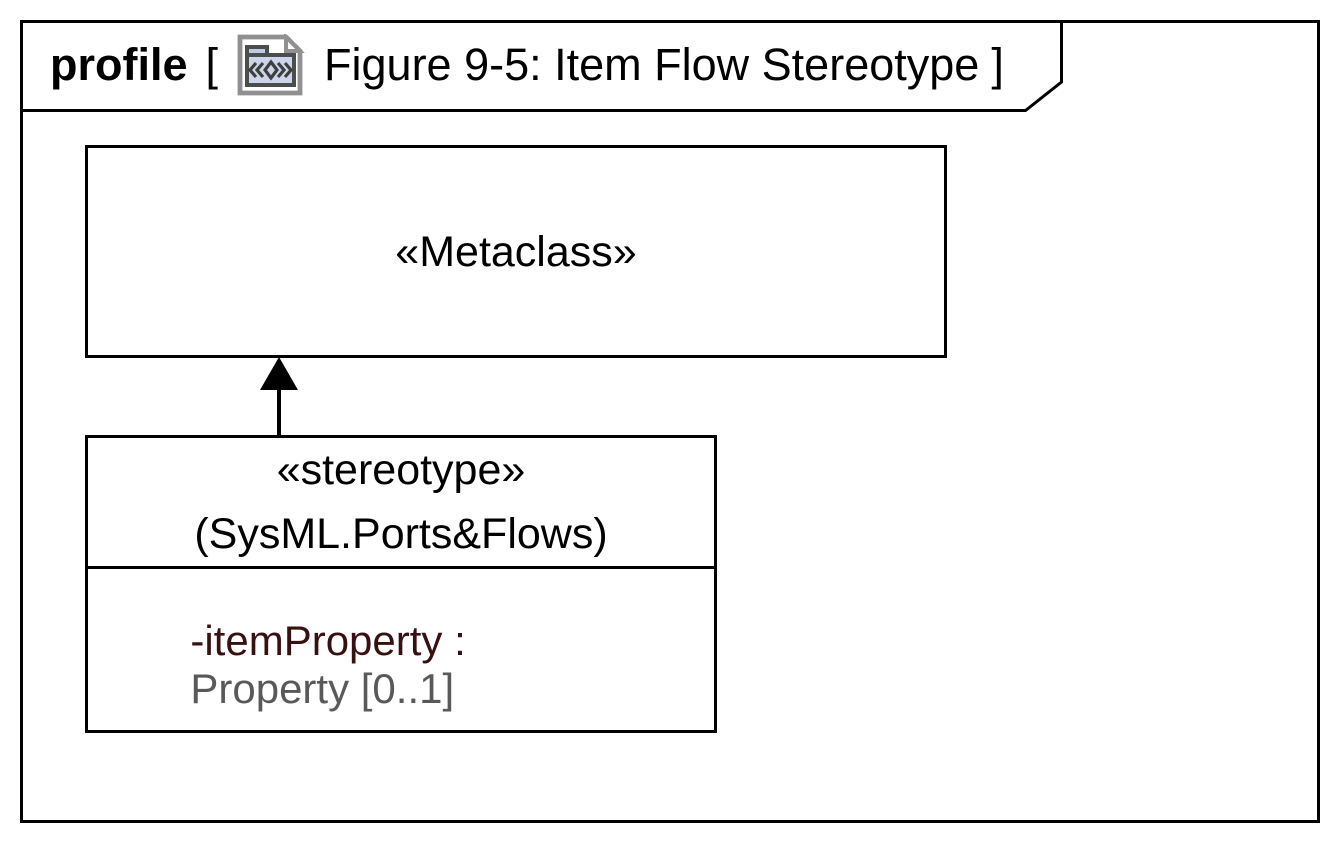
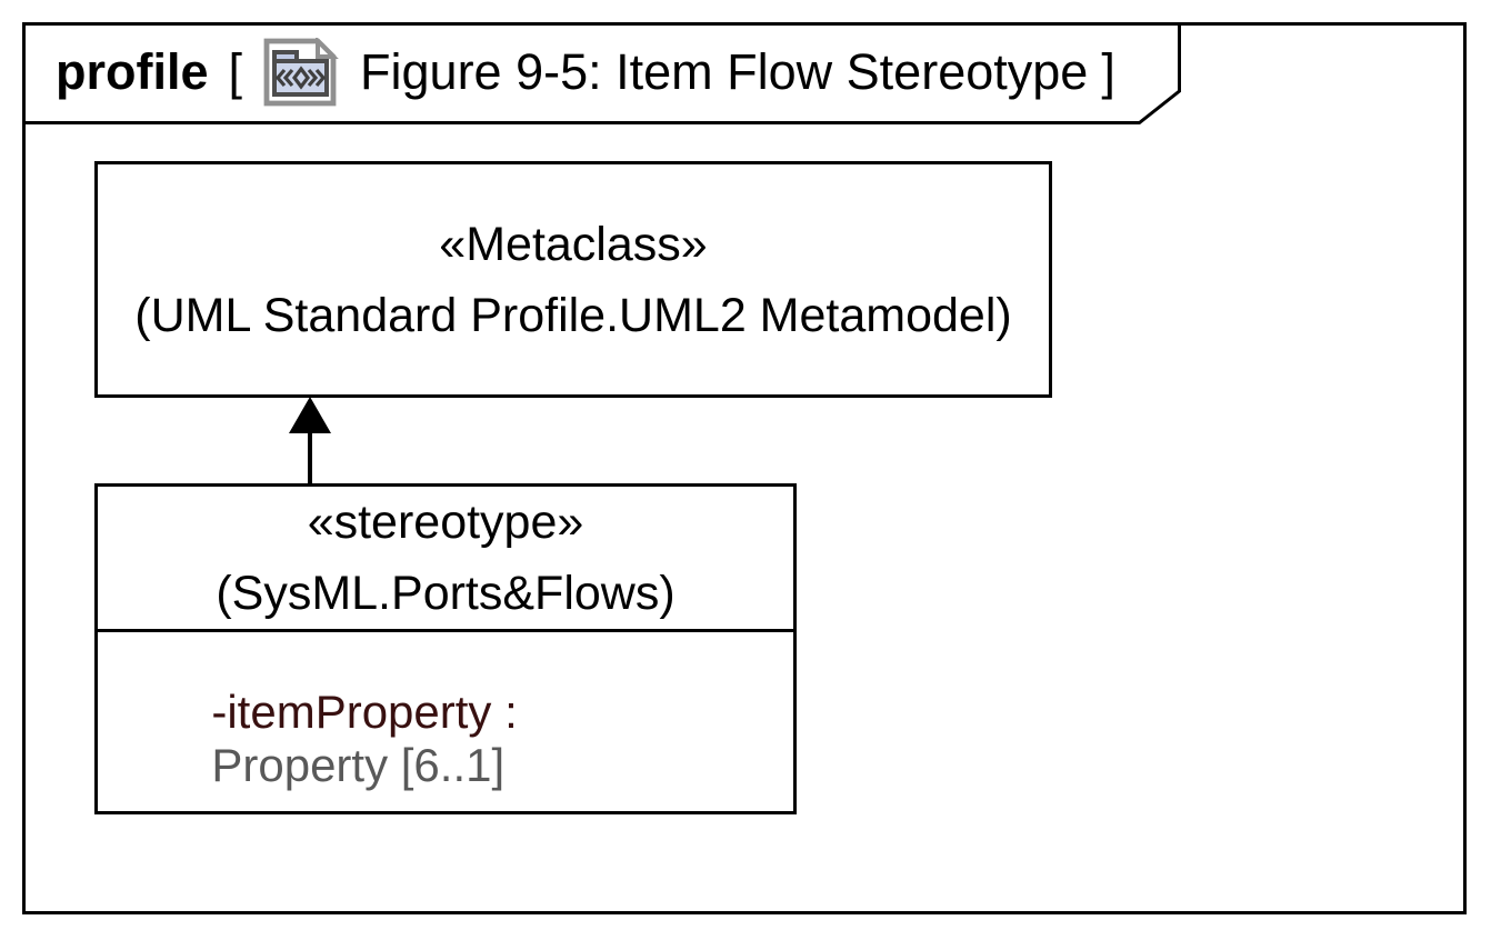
  profile
  [
  Figure 9-5: Item Flow Stereotype
  ]
  «Metaclass»
+ (UML Standard Profile.UML2 Metamodel)
  «stereotype»
  (SysML.Ports&Flows)
- -itemProperty : Property [0..1]
+ -itemProperty : Property [6..1]
